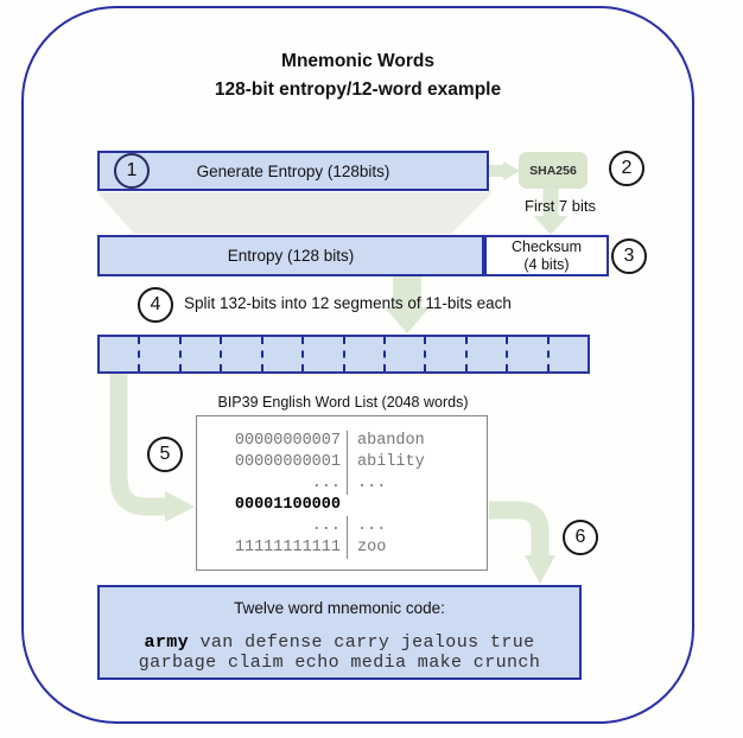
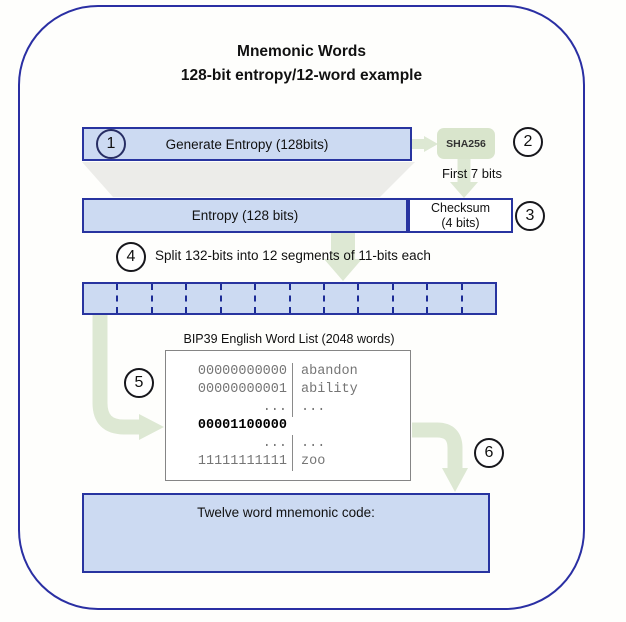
  Mnemonic Words
  128-bit entropy/12-word example
  1
  Generate Entropy (128bits)
  SHA256
  2
  First 7 bits
  Entropy (128 bits)
  Checksum
  (4 bits)
  3
  4
  Split 132-bits into 12 segments of 11-bits each
  BIP39 English Word List (2048 words)
  5
- 00000000007
+ 00000000000
  abandon
  00000000001
  ability
  ...
  ...
  00001100000
  ...
  ...
  11111111111
  zoo
  6
  Twelve word mnemonic code:
- army van defense carry jealous true
- garbage claim echo media make crunch
